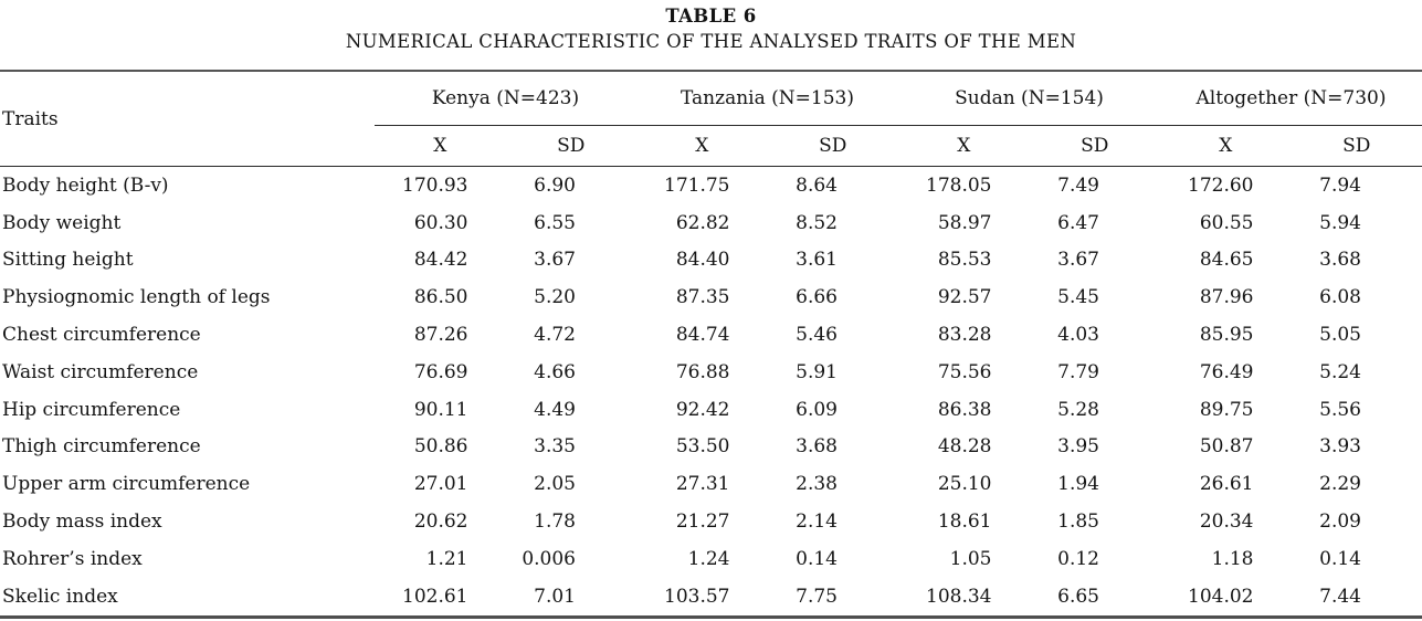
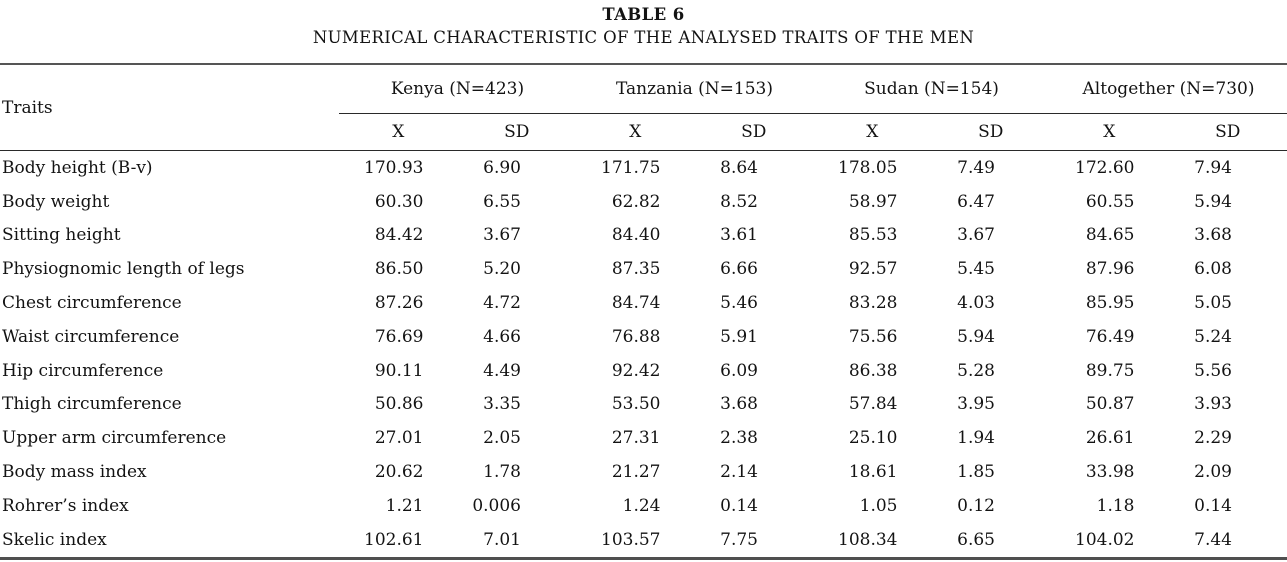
  TABLE 6
  NUMERICAL CHARACTERISTIC OF THE ANALYSED TRAITS OF THE MEN
  Traits	Kenya (N=423)	Tanzania (N=153)	Sudan (N=154)	Altogether (N=730)
  X	SD	X	SD	X	SD	X	SD
  Body height (B-v)	170.93	6.90	171.75	8.64	178.05	7.49	172.60	7.94
  Body weight	60.30	6.55	62.82	8.52	58.97	6.47	60.55	5.94
  Sitting height	84.42	3.67	84.40	3.61	85.53	3.67	84.65	3.68
  Physiognomic length of legs	86.50	5.20	87.35	6.66	92.57	5.45	87.96	6.08
  Chest circumference	87.26	4.72	84.74	5.46	83.28	4.03	85.95	5.05
- Waist circumference	76.69	4.66	76.88	5.91	75.56	7.79	76.49	5.24
+ Waist circumference	76.69	4.66	76.88	5.91	75.56	5.94	76.49	5.24
  Hip circumference	90.11	4.49	92.42	6.09	86.38	5.28	89.75	5.56
- Thigh circumference	50.86	3.35	53.50	3.68	48.28	3.95	50.87	3.93
+ Thigh circumference	50.86	3.35	53.50	3.68	57.84	3.95	50.87	3.93
  Upper arm circumference	27.01	2.05	27.31	2.38	25.10	1.94	26.61	2.29
- Body mass index	20.62	1.78	21.27	2.14	18.61	1.85	20.34	2.09
+ Body mass index	20.62	1.78	21.27	2.14	18.61	1.85	33.98	2.09
  Rohrer’s index	1.21	0.006	1.24	0.14	1.05	0.12	1.18	0.14
  Skelic index	102.61	7.01	103.57	7.75	108.34	6.65	104.02	7.44
